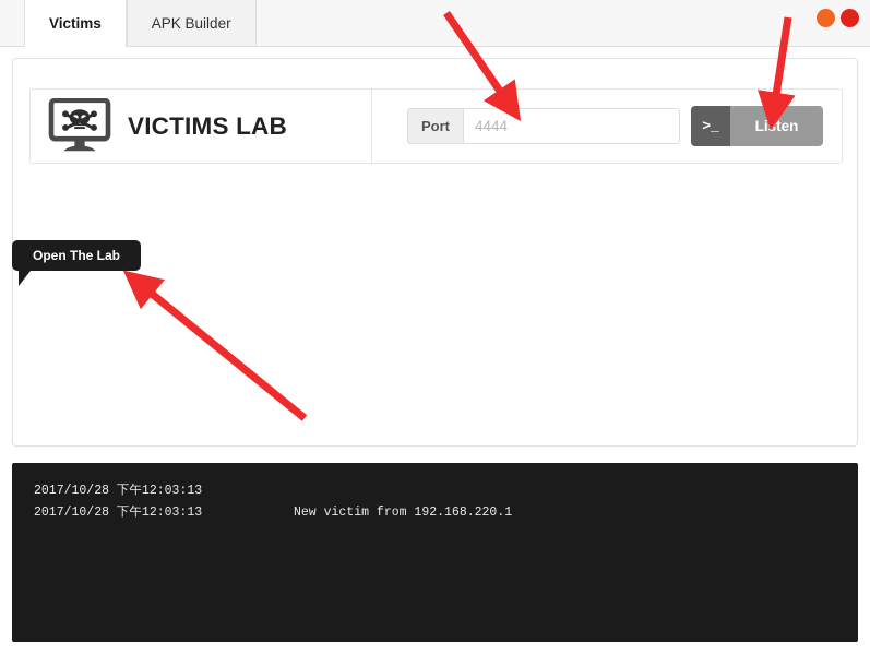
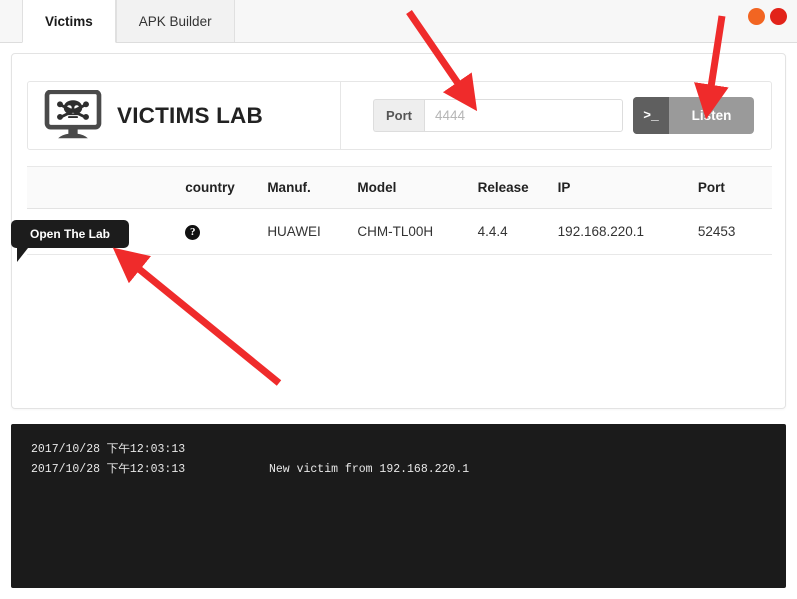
  Victims
  APK Builder
  VICTIMS LAB
  Port
  4444
  >_
  Listen
+ 	country	Manuf.	Model	Release	IP	Port
+ 	?	HUAWEI	CHM-TL00H	4.4.4	192.168.220.1	52453
  Open The Lab
  2017/10/28 下午12:03:13
  2017/10/28 下午12:03:13
  New victim from 192.168.220.1
